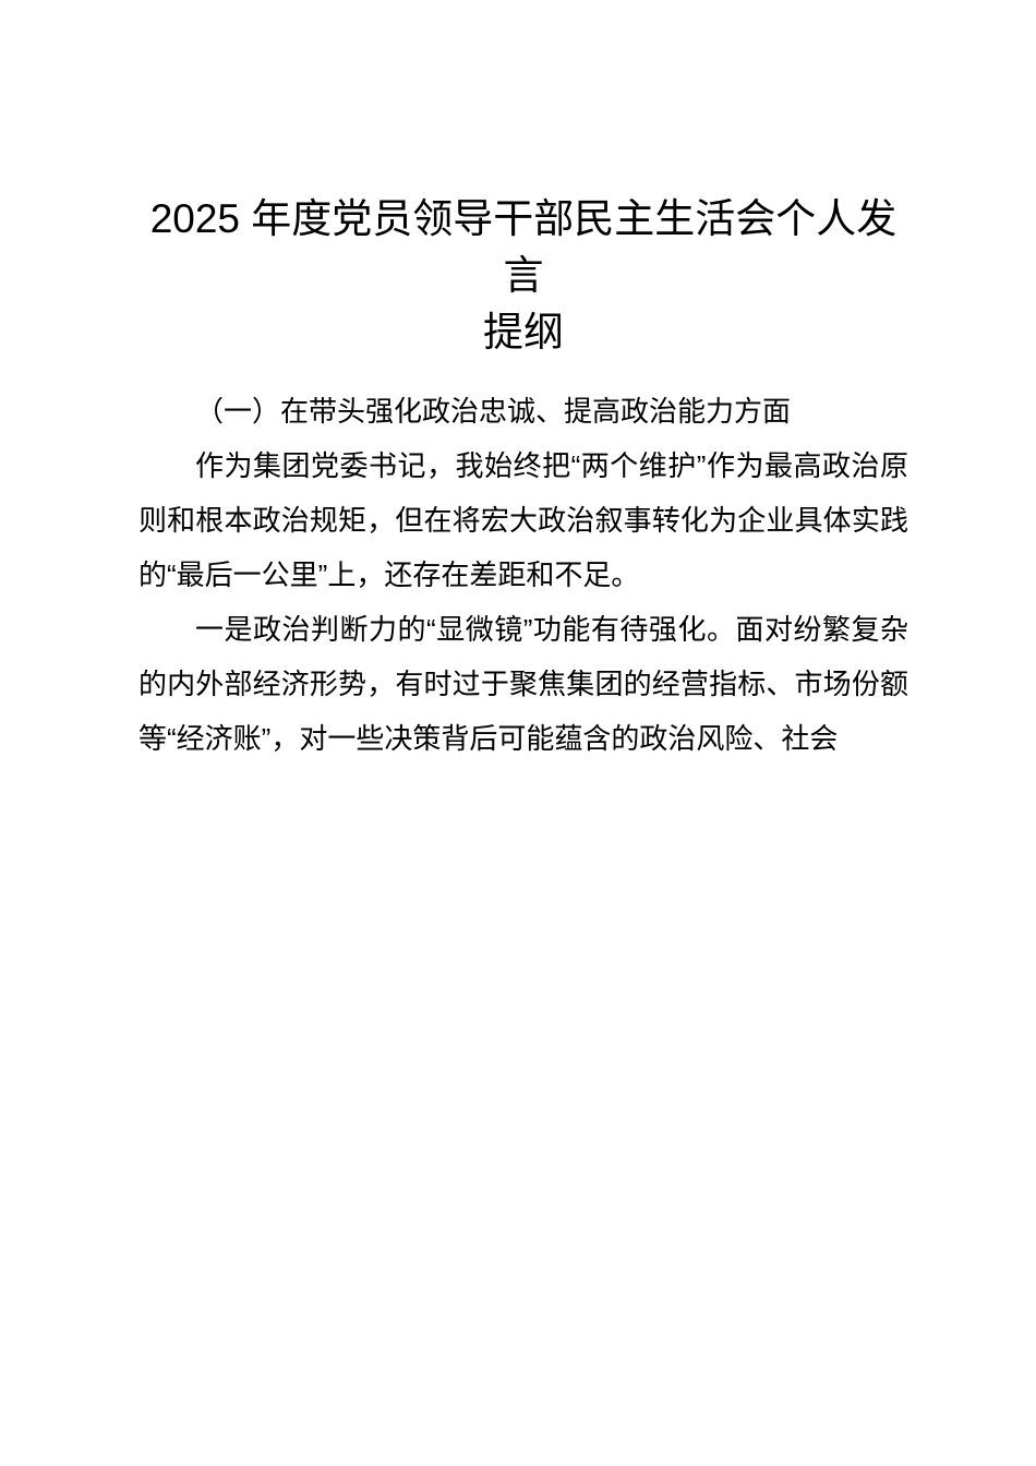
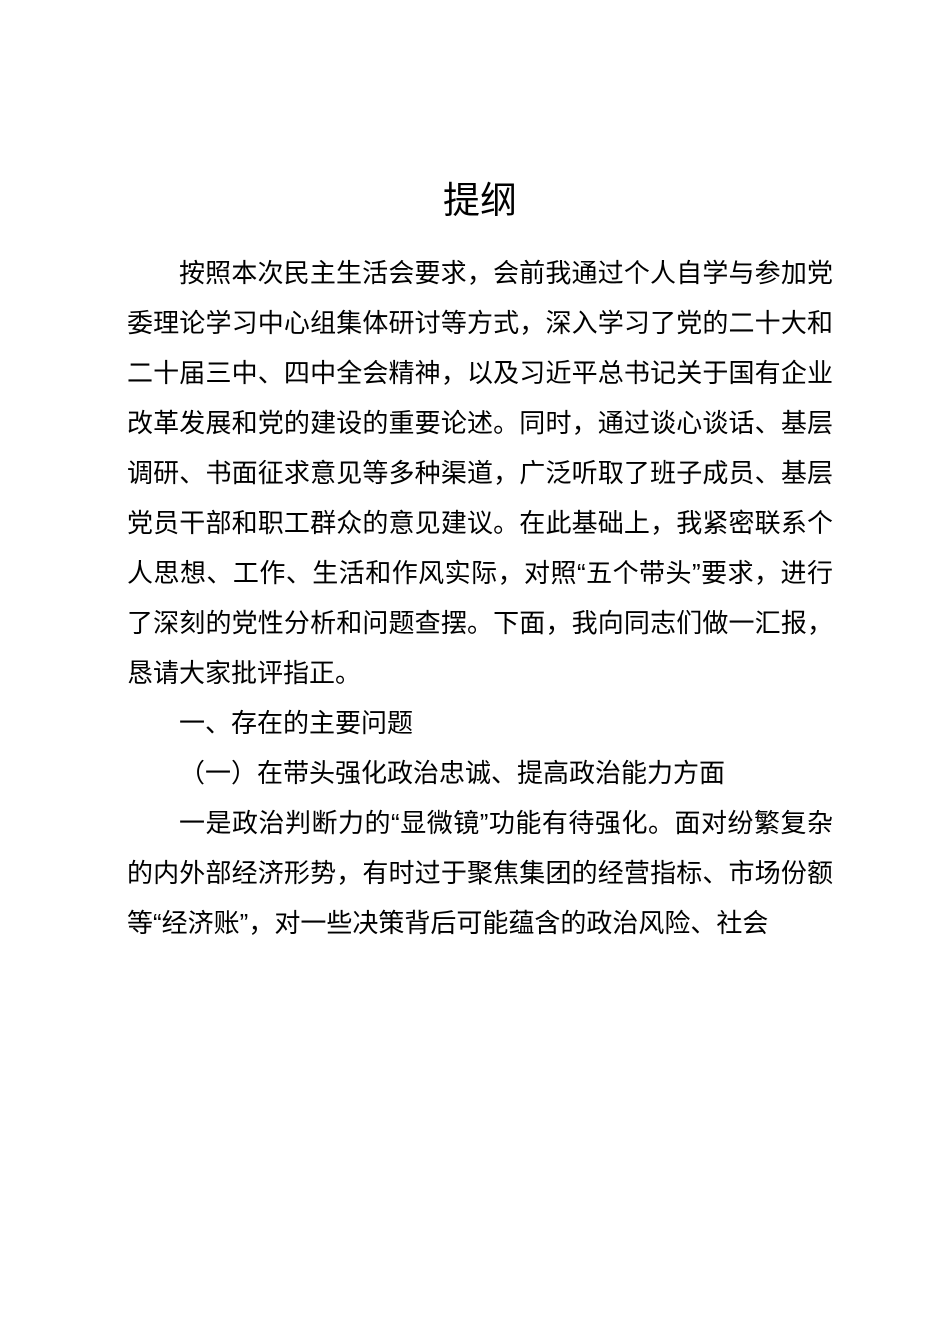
- 2025 年度党员领导干部民主生活会个人发言
  提纲
+ 按照本次民主生活会要求，会前我通过个人自学与参加党委理论学习中心组集体研讨等方式，深入学习了党的二十大和二十届三中、四中全会精神，以及习近平总书记关于国有企业改革发展和党的建设的重要论述。同时，通过谈心谈话、基层调研、书面征求意见等多种渠道，广泛听取了班子成员、基层党员干部和职工群众的意见建议。在此基础上，我紧密联系个人思想、工作、生活和作风实际，对照“五个带头”要求，进行了深刻的党性分析和问题查摆。下面，我向同志们做一汇报，恳请大家批评指正。
+ 一、存在的主要问题
  （一）在带头强化政治忠诚、提高政治能力方面
- 作为集团党委书记，我始终把“两个维护”作为最高政治原则和根本政治规矩，但在将宏大政治叙事转化为企业具体实践的“最后一公里”上，还存在差距和不足。
  一是政治判断力的“显微镜”功能有待强化。面对纷繁复杂的内外部经济形势，有时过于聚焦集团的经营指标、市场份额等“经济账”，对一些决策背后可能蕴含的政治风险、社会
